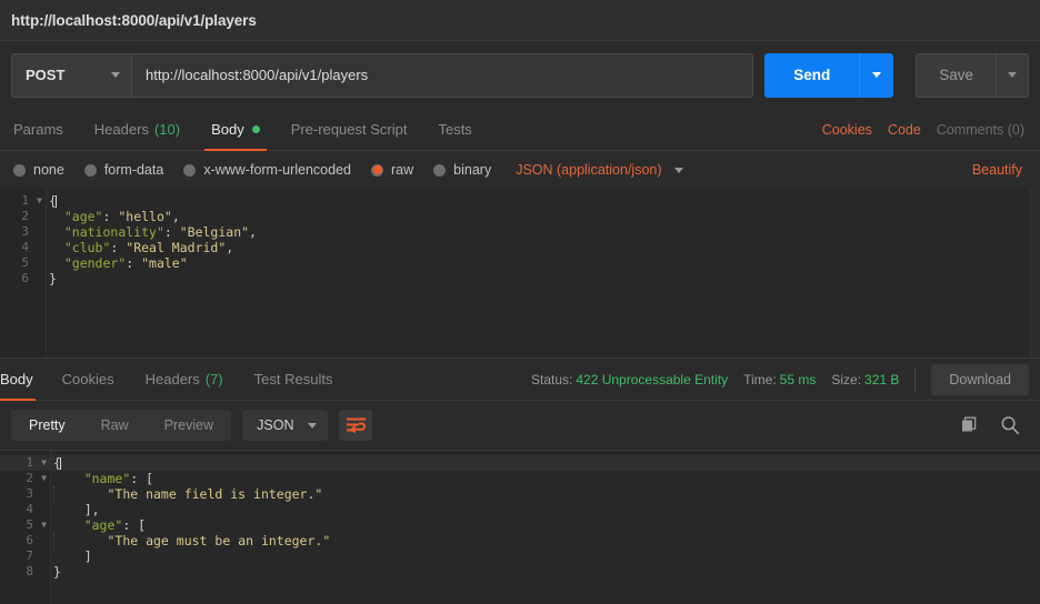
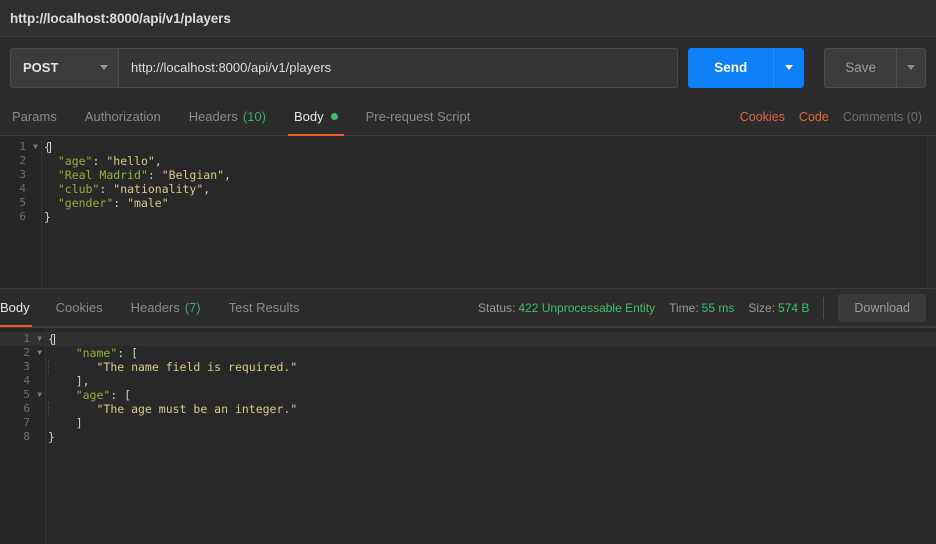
  http://localhost:8000/api/v1/players
  POST
  http://localhost:8000/api/v1/players
  Send
  Save
  Params
+ Authorization
  Headers
  (10)
  Body
  Pre-request Script
- Tests
  Cookies
  Code
  Comments (0)
- none
- form-data
- x-www-form-urlencoded
- raw
- binary
- JSON (application/json)
- Beautify
  1
  ▼
  {
  2
  "age": "hello",
  3
- "nationality": "Belgian",
+ "Real Madrid": "Belgian",
  4
- "club": "Real Madrid",
+ "club": "nationality",
  5
  "gender": "male"
  6
  }
  Body
  Cookies
  Headers
  (7)
  Test Results
  Status: 422 Unprocessable Entity
  Time: 55 ms
- Size: 321 B
+ Size: 574 B
  Download
- Pretty
- Raw
- Preview
- JSON
  1
  ▼
  {
  2
  ▼
  "name": [
  3
- "The name field is integer."
+ "The name field is required."
  4
  ],
  5
  ▼
  "age": [
  6
  "The age must be an integer."
  7
  ]
  8
  }
